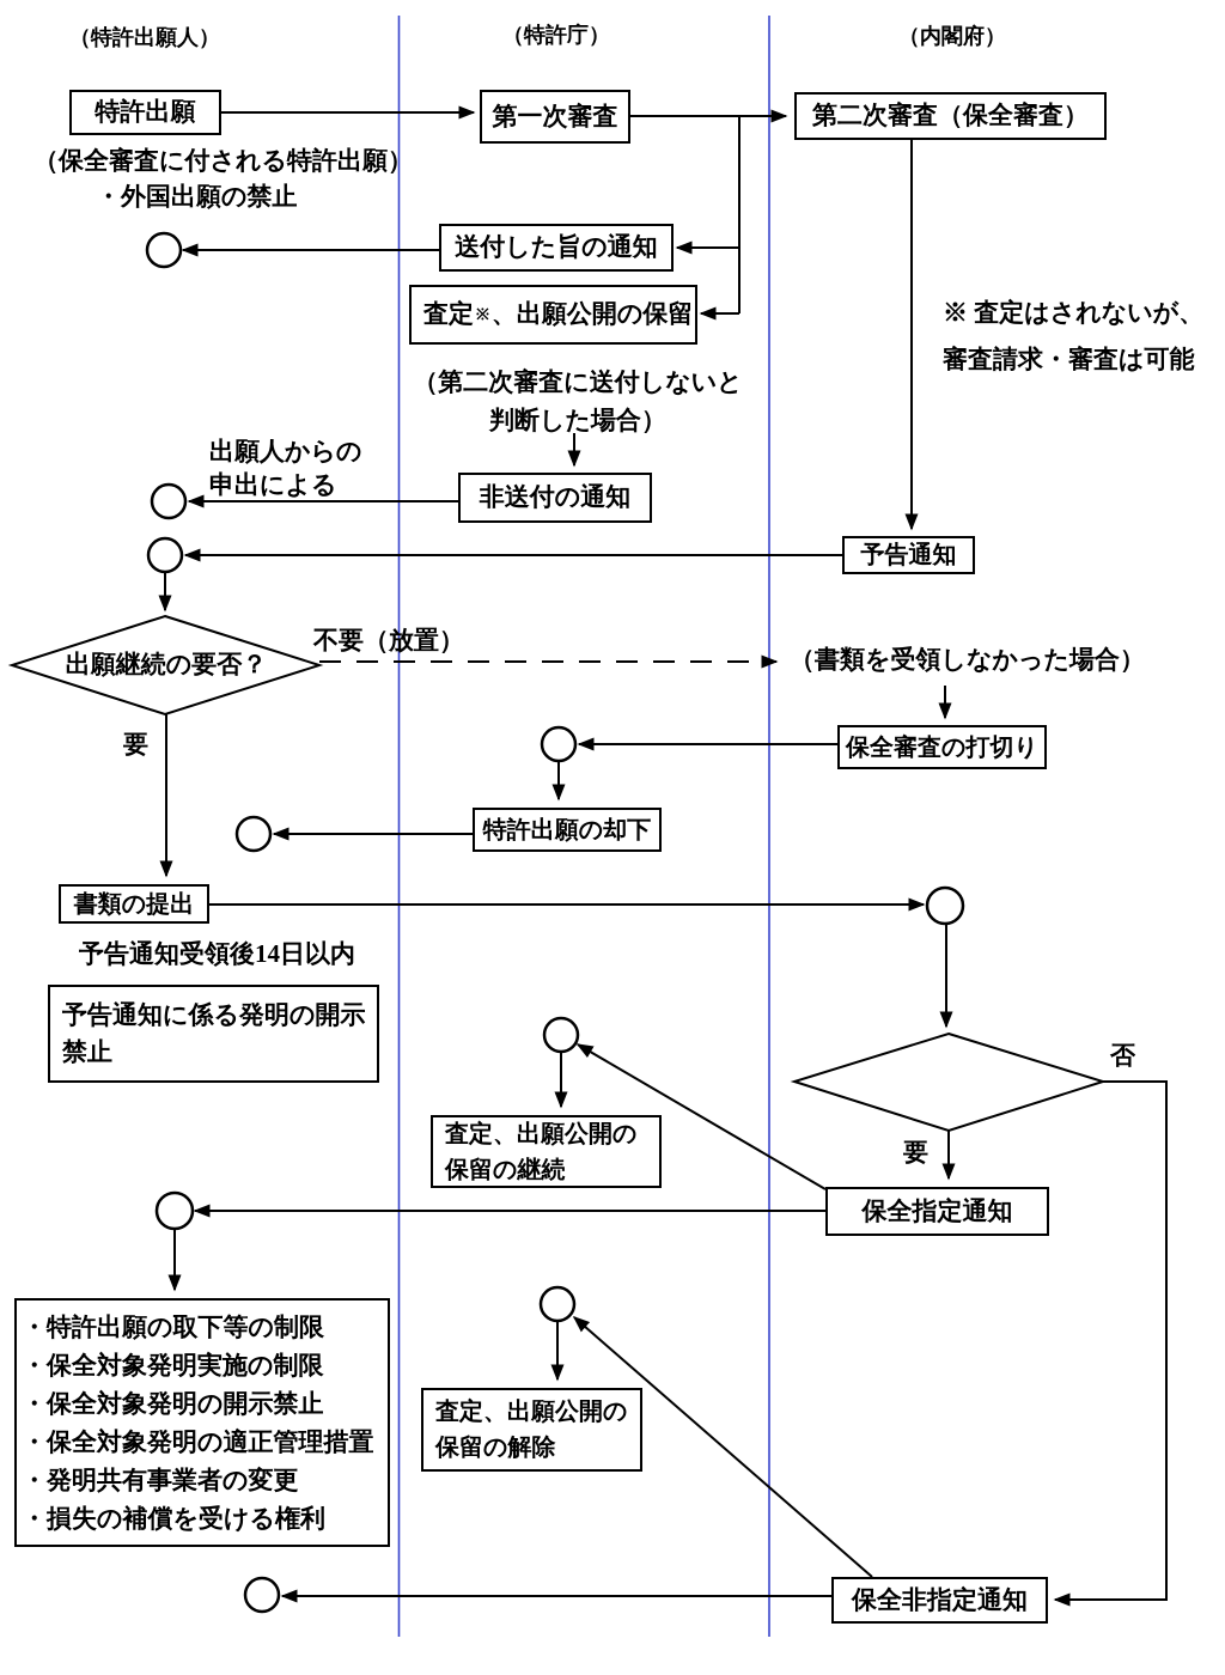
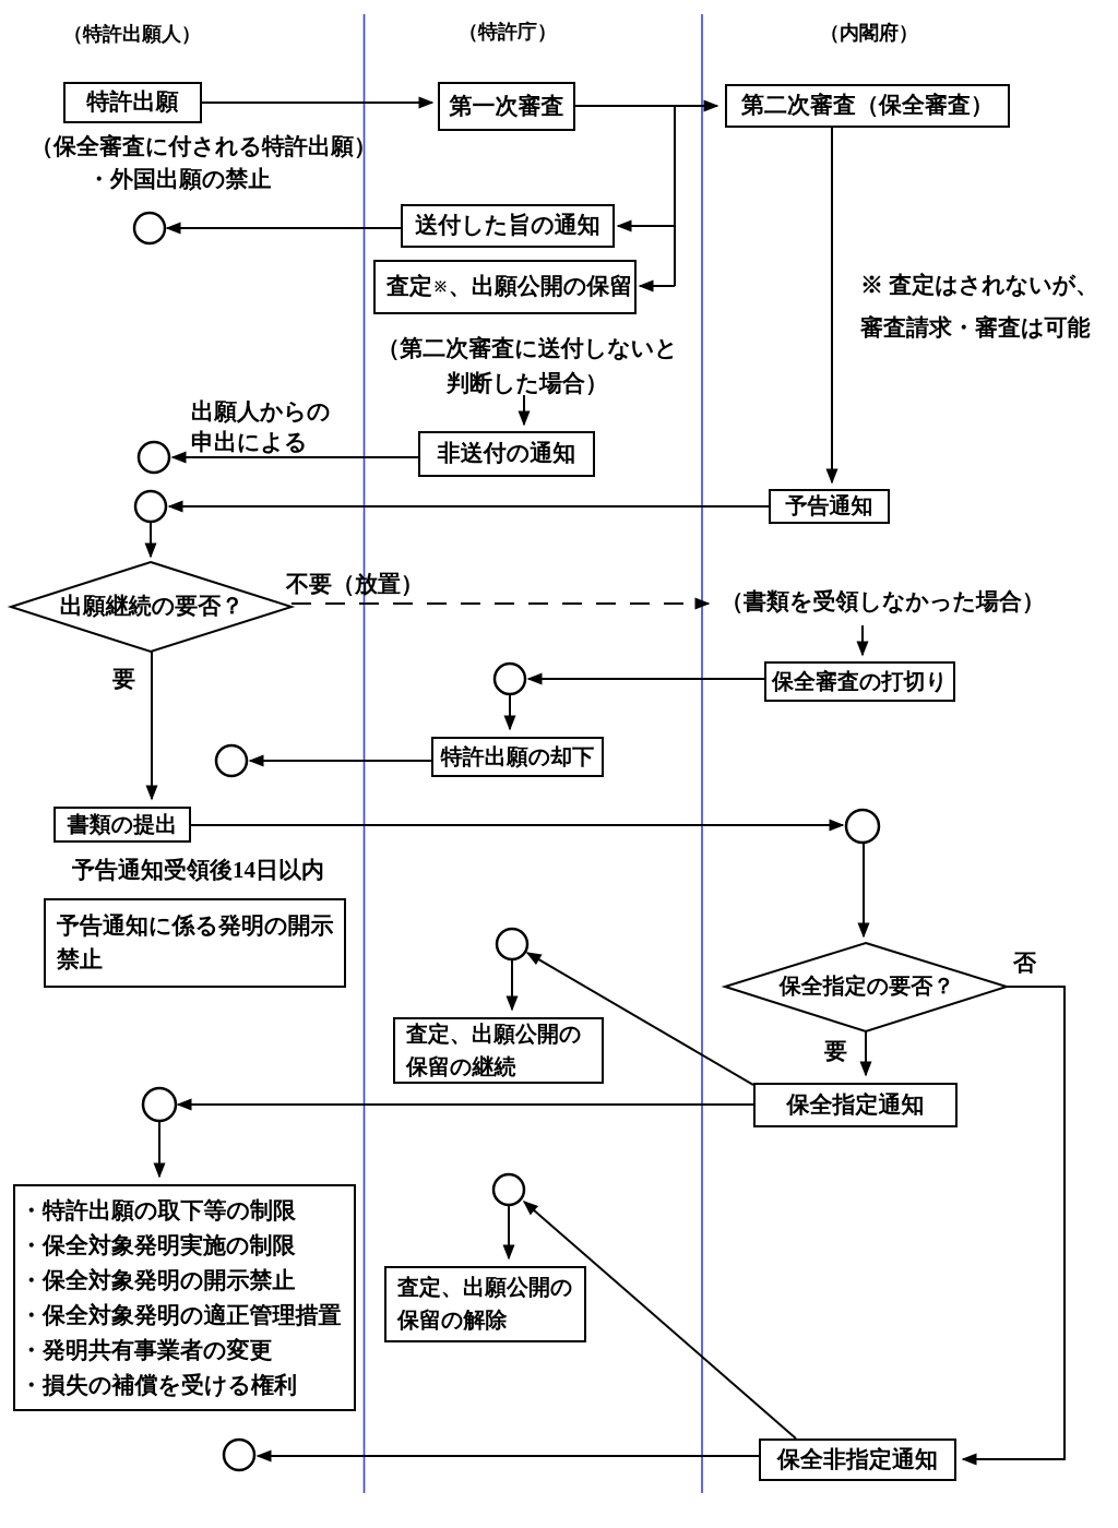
  （特許出願人）
  （特許庁）
  （内閣府）
  特許出願
  第一次審査
  第二次審査（保全審査）
  送付した旨の通知
  査定
  ※
  、出願公開の保留
  非送付の通知
  予告通知
  保全審査の打切り
  特許出願の却下
  書類の提出
  予告通知に係る発明の開示
  禁止
  査定、出願公開の
  保留の継続
  保全指定通知
  ・特許出願の取下等の制限
  ・保全対象発明実施の制限
  ・保全対象発明の開示禁止
  ・保全対象発明の適正管理措置
  ・発明共有事業者の変更
  ・損失の補償を受ける権利
  査定、出願公開の
  保留の解除
  保全非指定通知
  出願継続の要否？
+ 保全指定の要否？
  （保全審査に付される特許出願）
  ・外国出願の禁止
  ※ 査定はされないが、
  審査請求・審査は可能
  （第二次審査に送付しないと
  判断した場合）
  出願人からの
  申出による
  不要（放置）
  （書類を受領しなかった場合）
  要
  予告通知受領後14日以内
  否
  要
